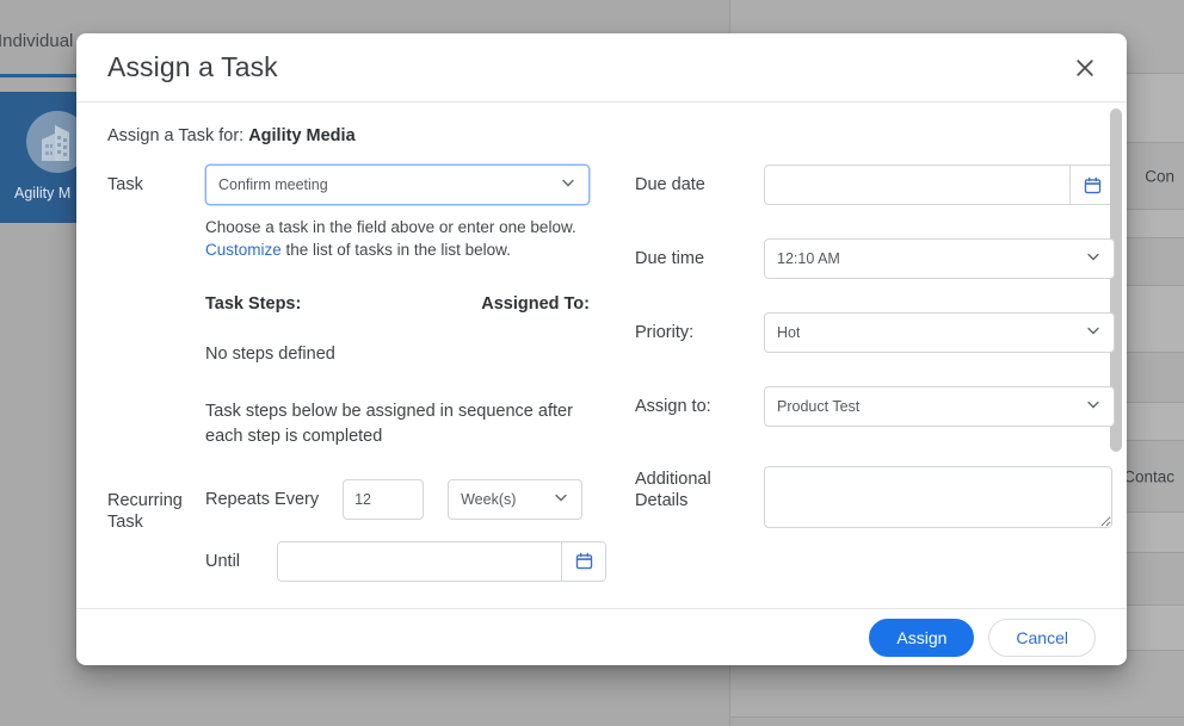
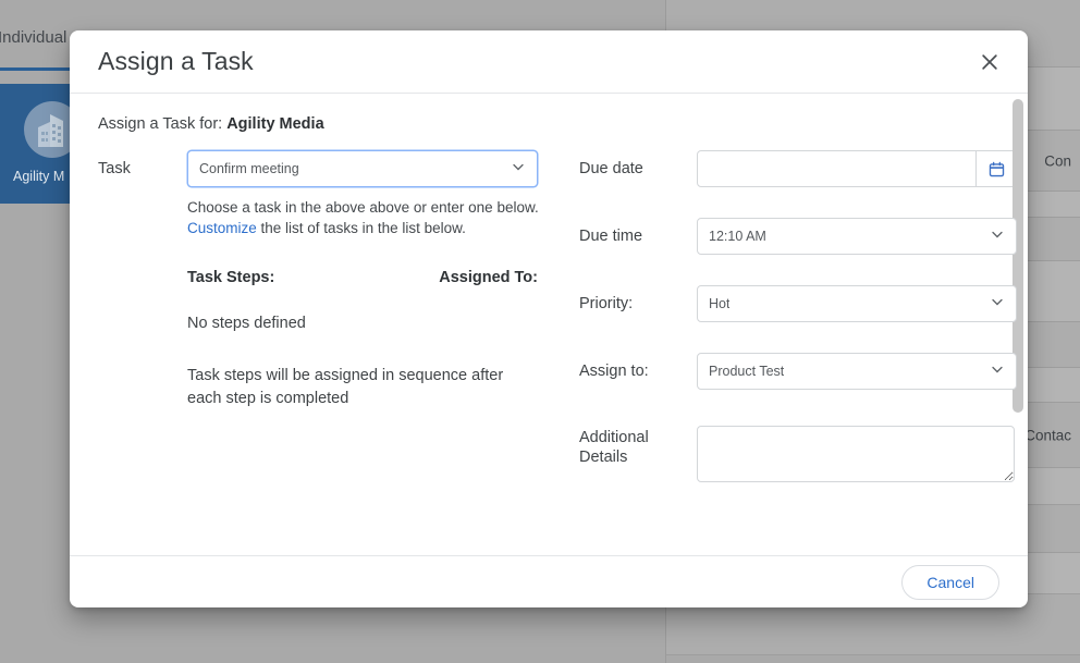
  Individual
  Agility M
  Con
  Contac
  Assign a Task
  Assign a Task for: Agility Media
  Task
  Confirm meeting
- Choose a task in the field above or enter one below.
+ Choose a task in the above above or enter one below.
  Customize the list of tasks in the list below.
  Task Steps:
  Assigned To:
  No steps defined
- Task steps below be assigned in sequence after each step is completed
+ Task steps will be assigned in sequence after each step is completed
- Recurring Task
- Repeats Every
- 12
- Week(s)
- Until
  Due date
  Due time
  12:10 AM
  Priority:
  Hot
  Assign to:
  Product Test
  Additional Details
- Assign
  Cancel
